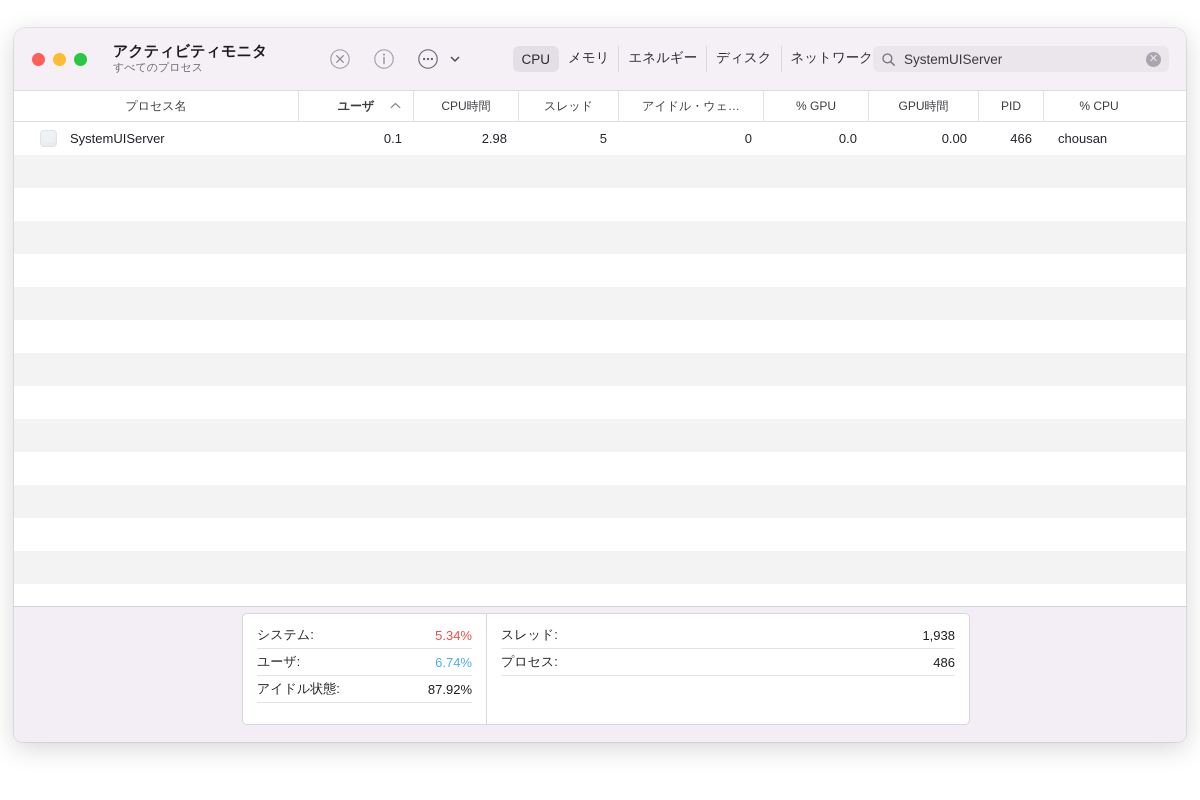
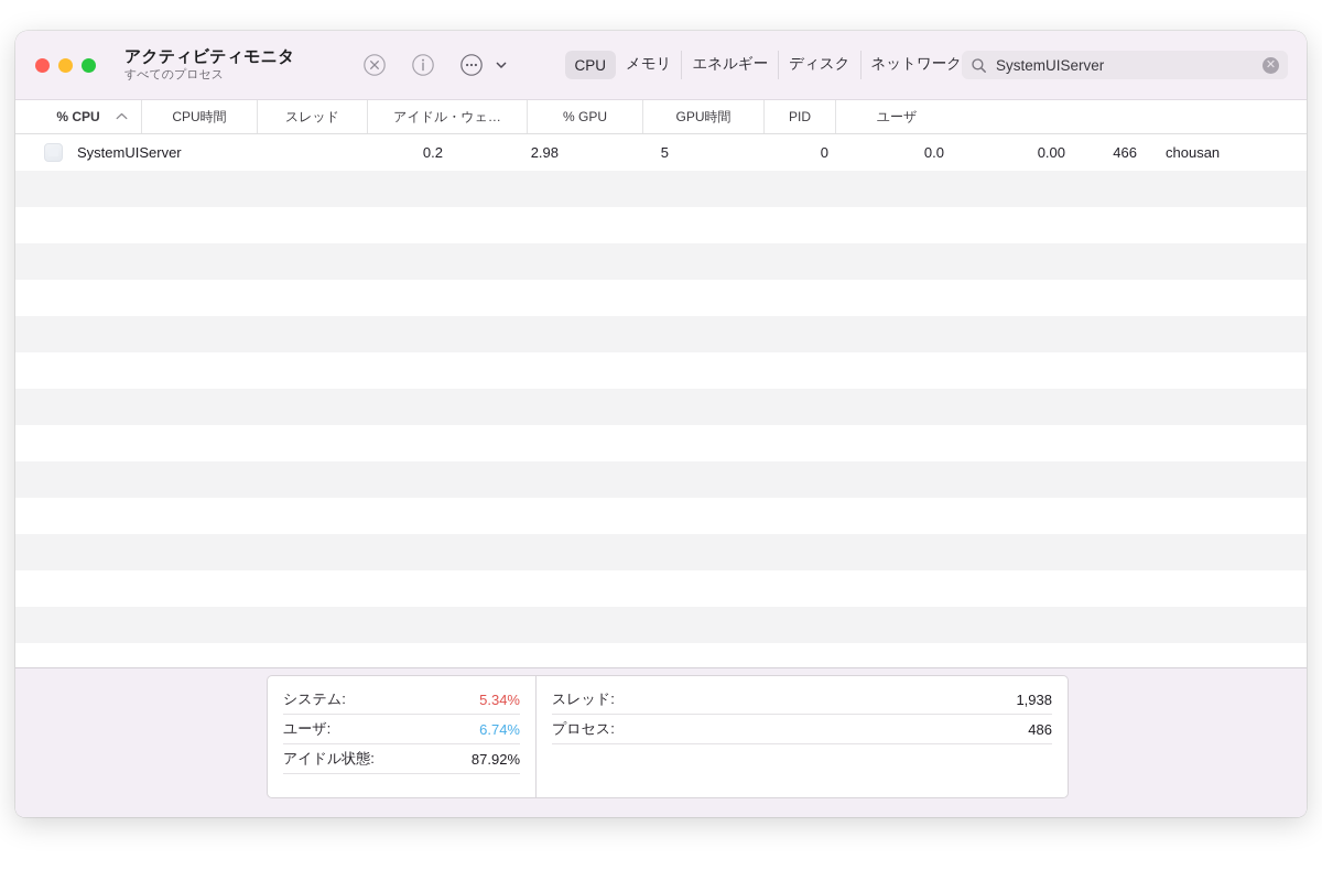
  アクティビティモニタ
  すべてのプロセス
  CPU
  メモリ
  エネルギー
  ディスク
  ネットワーク
  SystemUIServer
  ✕
- プロセス名
- ユーザ
+ % CPU
  CPU時間
  スレッド
  アイドル・ウェ…
  % GPU
  GPU時間
  PID
- % CPU
+ ユーザ
  SystemUIServer
- 0.1
+ 0.2
  2.98
  5
  0
  0.0
  0.00
  466
  chousan
  システム:
  5.34%
  ユーザ:
  6.74%
  アイドル状態:
  87.92%
  スレッド:
  1,938
  プロセス:
  486
